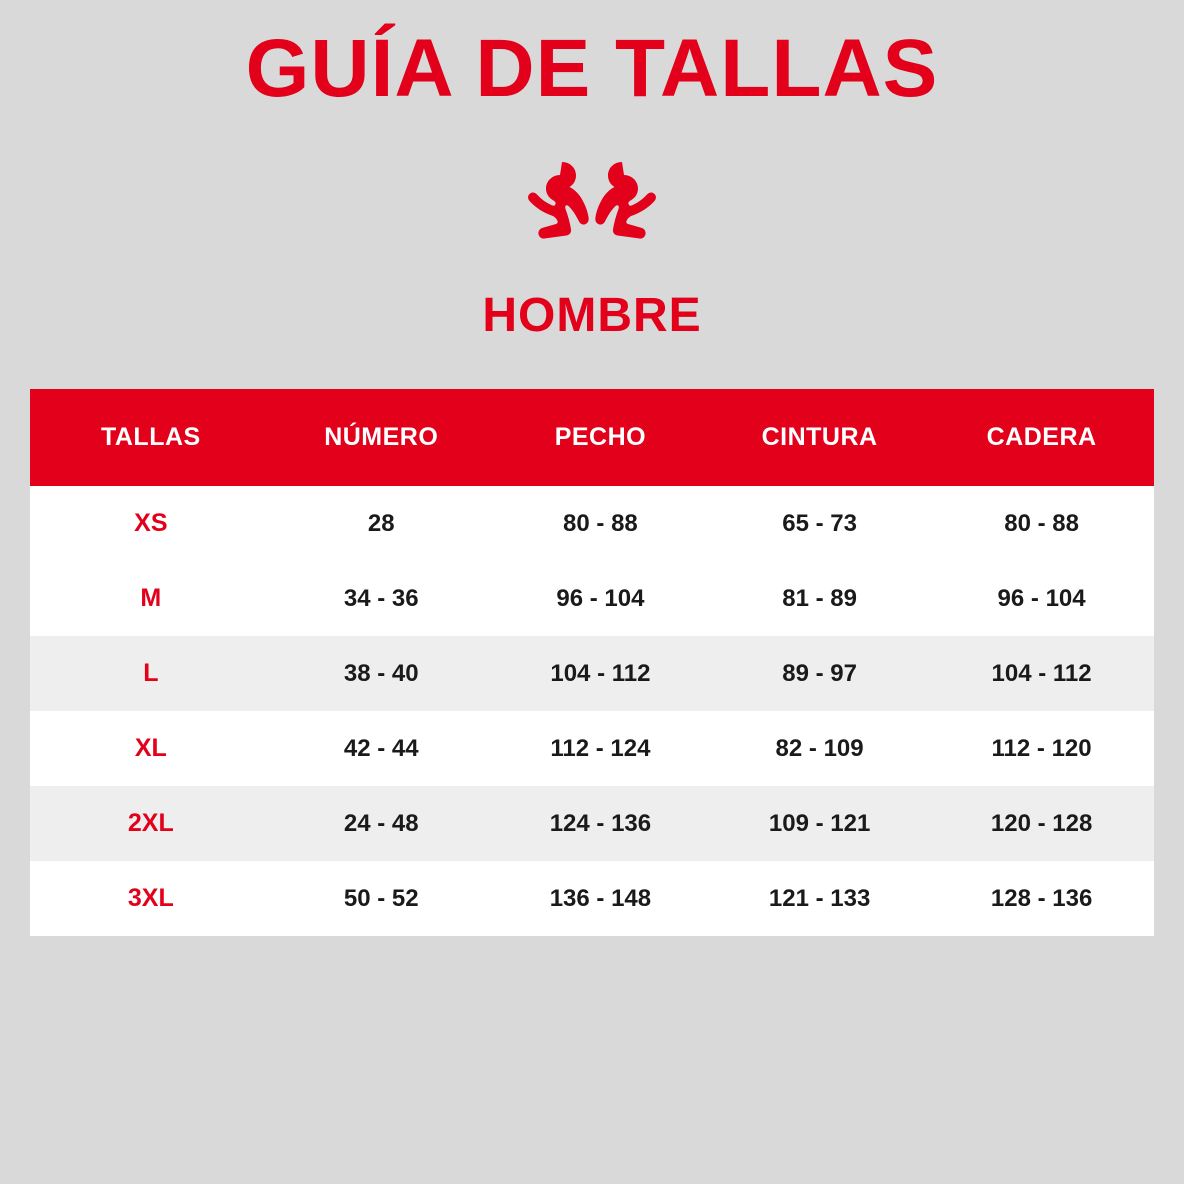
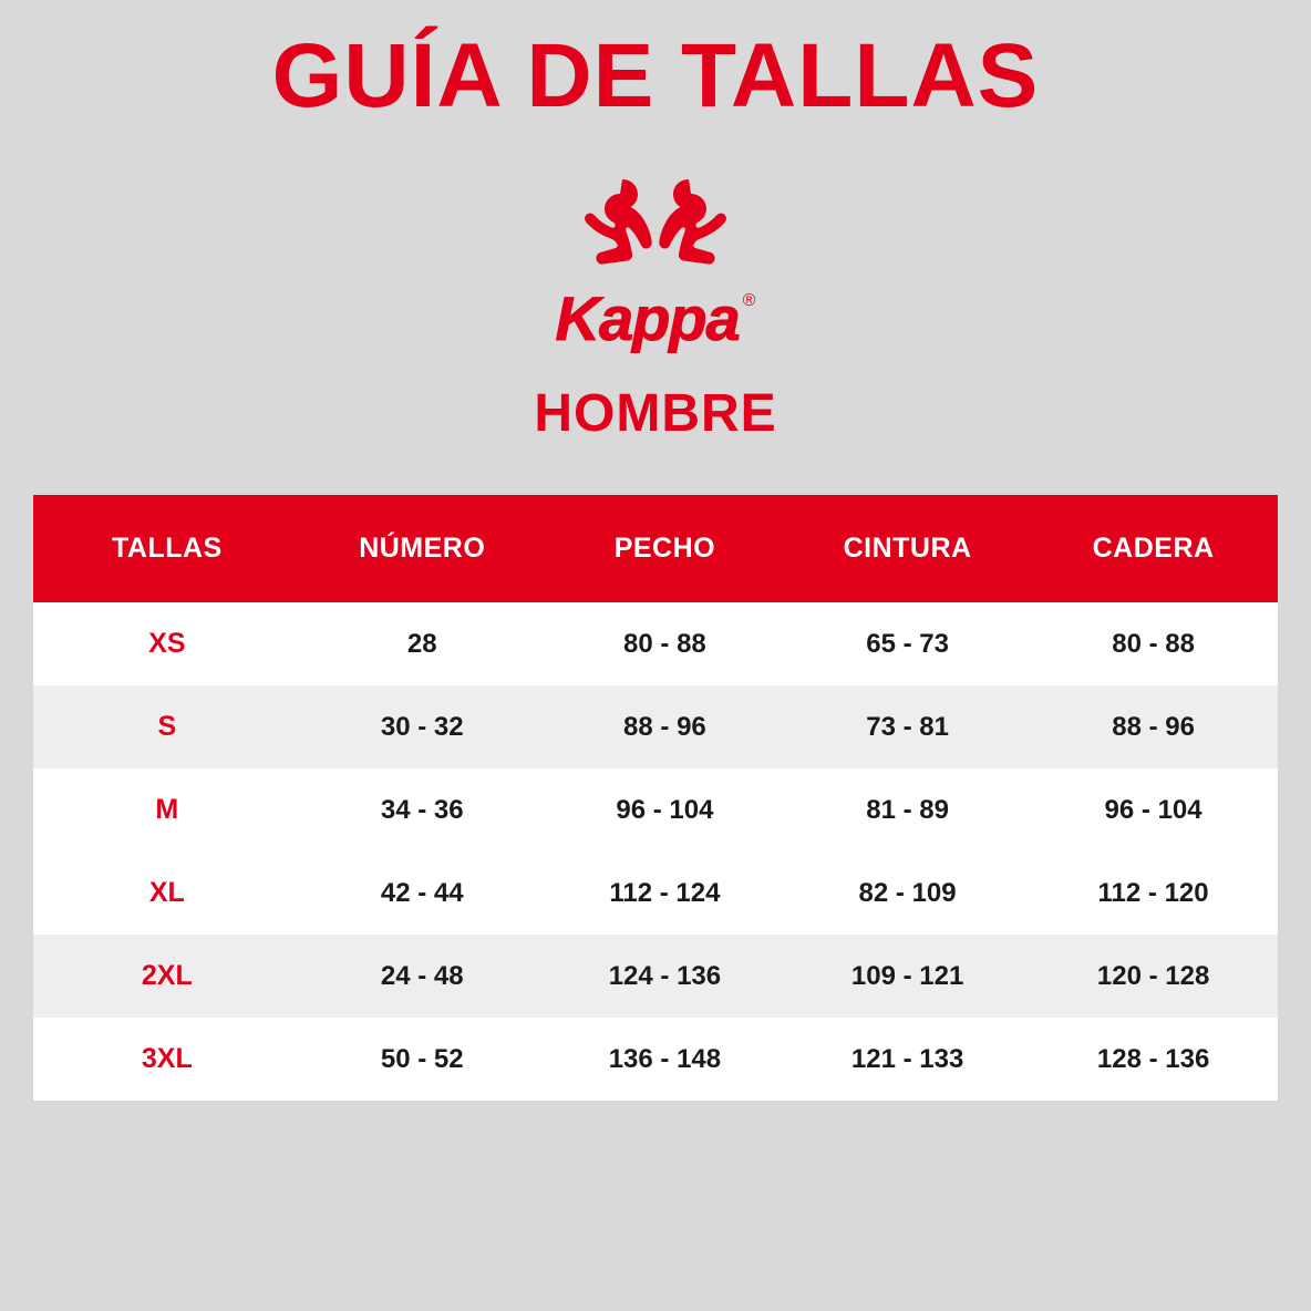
  GUÍA DE TALLAS
+ Kappa
+ ®
  HOMBRE
  TALLAS	NÚMERO	PECHO	CINTURA	CADERA
  XS	28	80 - 88	65 - 73	80 - 88
+ S	30 - 32	88 - 96	73 - 81	88 - 96
  M	34 - 36	96 - 104	81 - 89	96 - 104
- L	38 - 40	104 - 112	89 - 97	104 - 112
  XL	42 - 44	112 - 124	82 - 109	112 - 120
  2XL	24 - 48	124 - 136	109 - 121	120 - 128
  3XL	50 - 52	136 - 148	121 - 133	128 - 136
